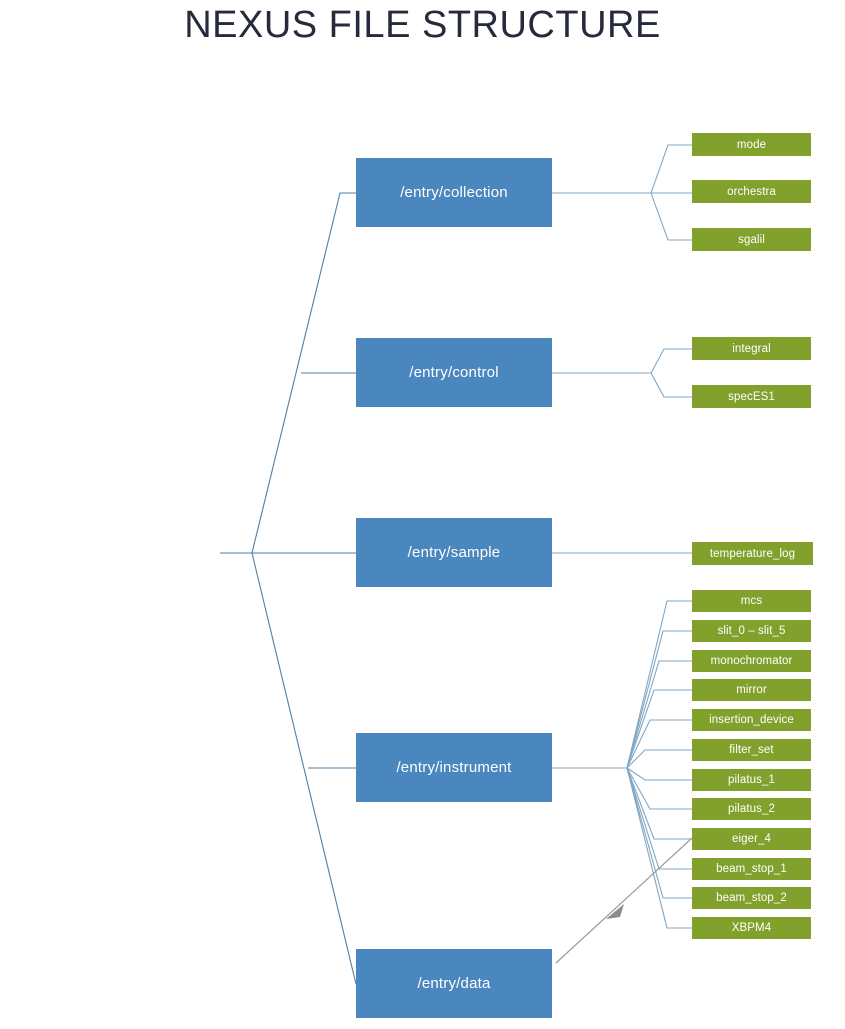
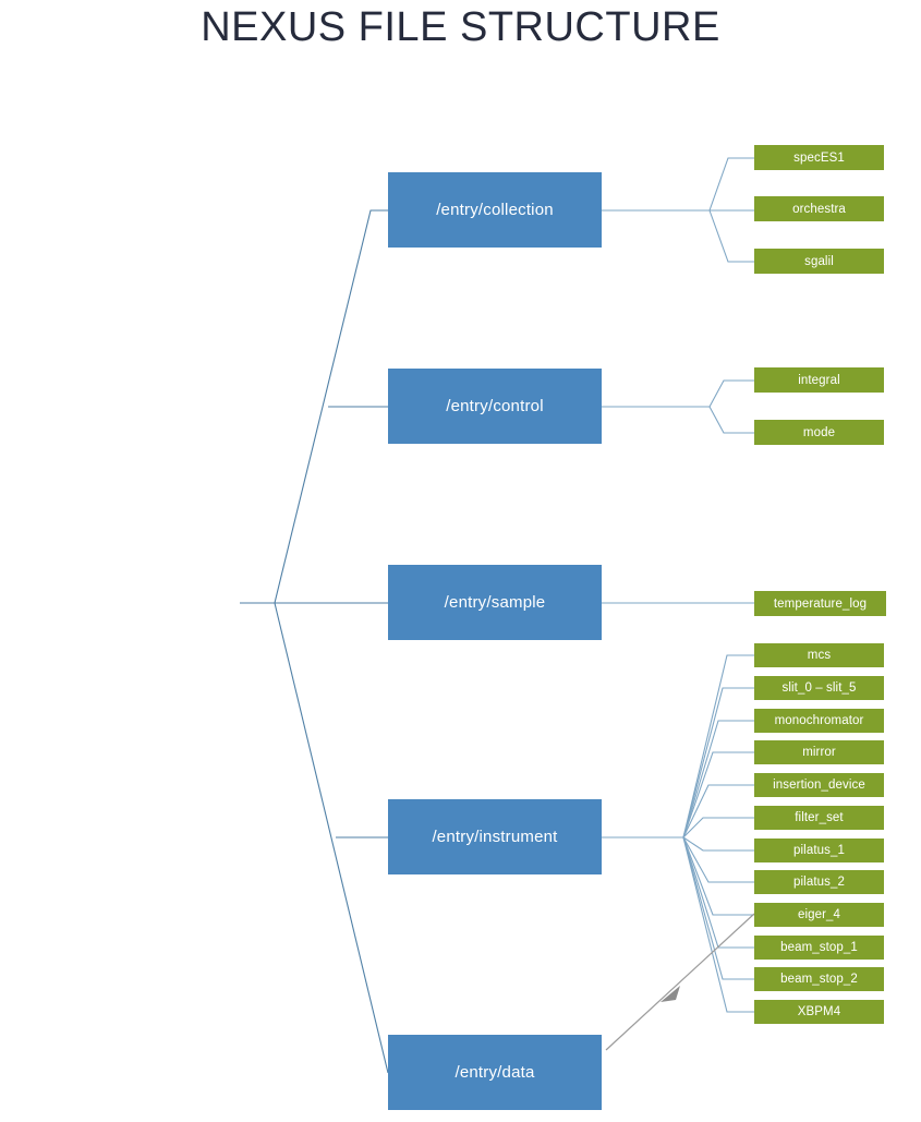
  NEXUS FILE STRUCTURE
  /entry/collection
  /entry/control
  /entry/sample
  /entry/instrument
  /entry/data
- mode
+ specES1
  orchestra
  sgalil
  integral
- specES1
+ mode
  temperature_log
  mcs
  slit_0 – slit_5
  monochromator
  mirror
  insertion_device
  filter_set
  pilatus_1
  pilatus_2
  eiger_4
  beam_stop_1
  beam_stop_2
  XBPM4
